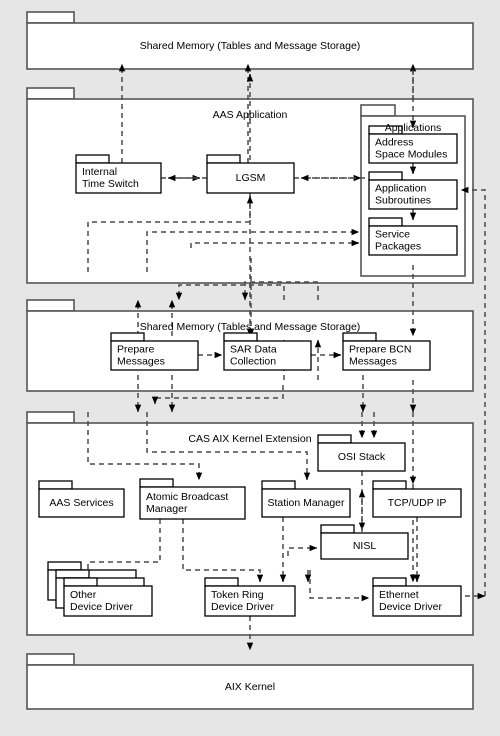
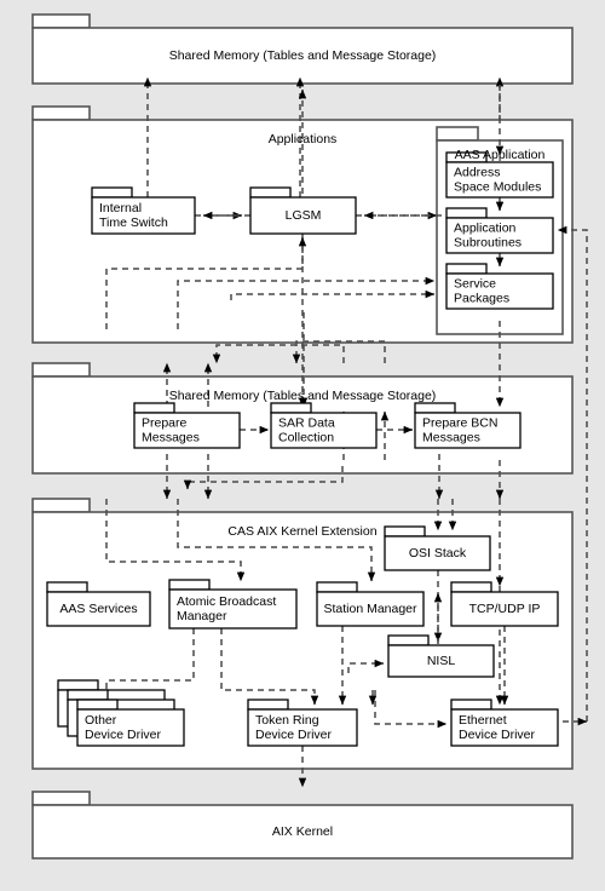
  Shared Memory (Tables and Message Storage)
- AAS Application
+ Applications
  Shared Memory (Tables and Message Storage)
  CAS AIX Kernel Extension
  AIX Kernel
- Applications
+ AAS Application
  Internal Time Switch
  LGSM
  Address Space Modules
  Application Subroutines
  Service Packages
  Prepare Messages
  SAR Data Collection
  Prepare BCN Messages
  OSI Stack
  AAS Services
  Atomic Broadcast Manager
  Station Manager
  TCP/UDP IP
  NISL
  Other Device Driver
  Token Ring Device Driver
  Ethernet Device Driver
